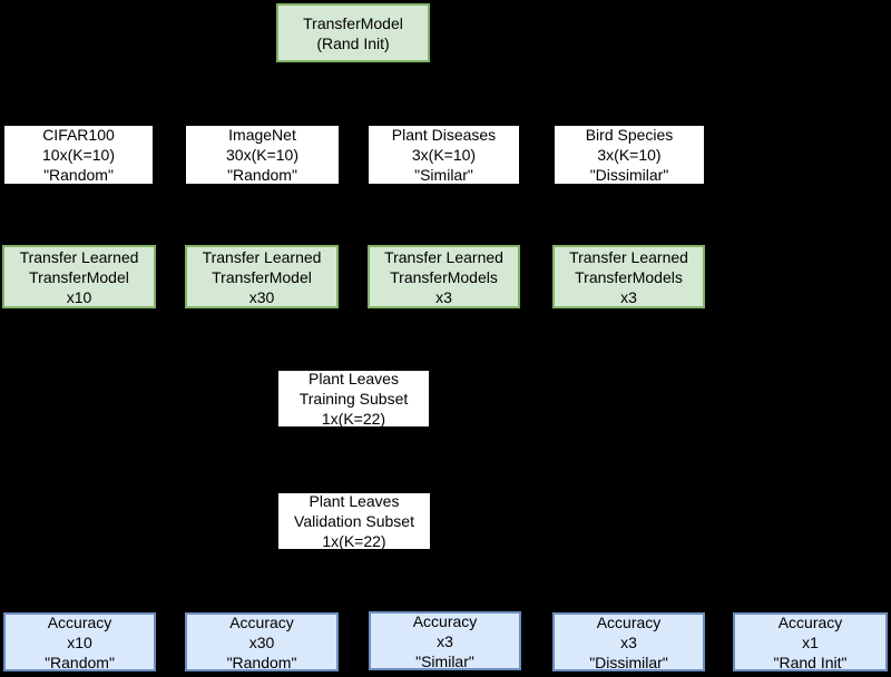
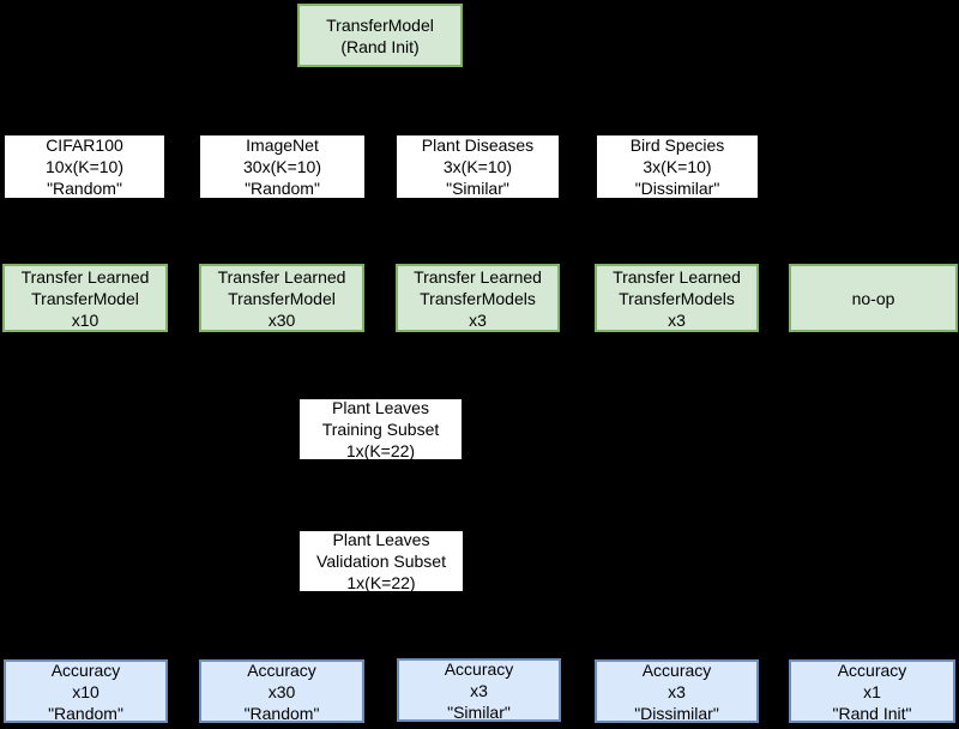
  TransferModel
  (Rand Init)
  CIFAR100
  10x(K=10)
  "Random"
  ImageNet
  30x(K=10)
  "Random"
  Plant Diseases
  3x(K=10)
  "Similar"
  Bird Species
  3x(K=10)
  "Dissimilar"
  Transfer Learned
  TransferModel
  x10
  Transfer Learned
  TransferModel
  x30
  Transfer Learned
  TransferModels
  x3
  Transfer Learned
  TransferModels
  x3
+ no-op
  Plant Leaves
  Training Subset
  1x(K=22)
  Plant Leaves
  Validation Subset
  1x(K=22)
  Accuracy
  x10
  "Random"
  Accuracy
  x30
  "Random"
  Accuracy
  x3
  "Similar"
  Accuracy
  x3
  "Dissimilar"
  Accuracy
  x1
  "Rand Init"
